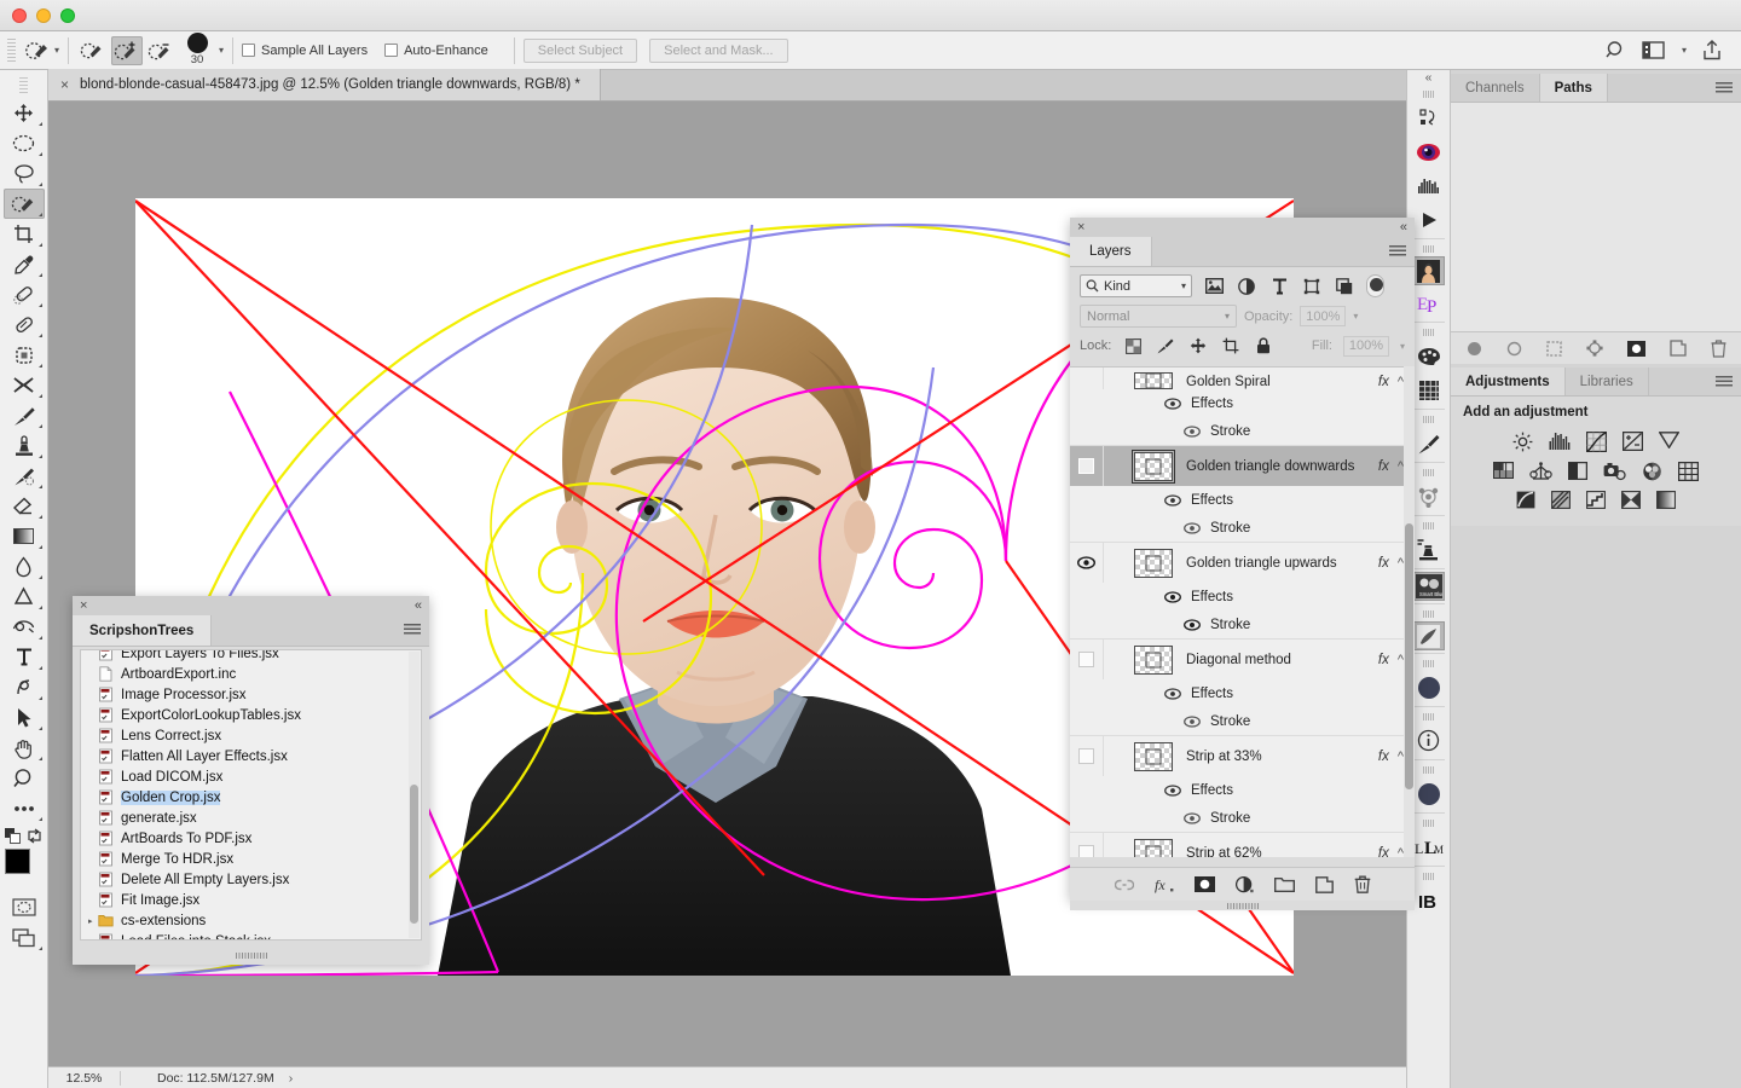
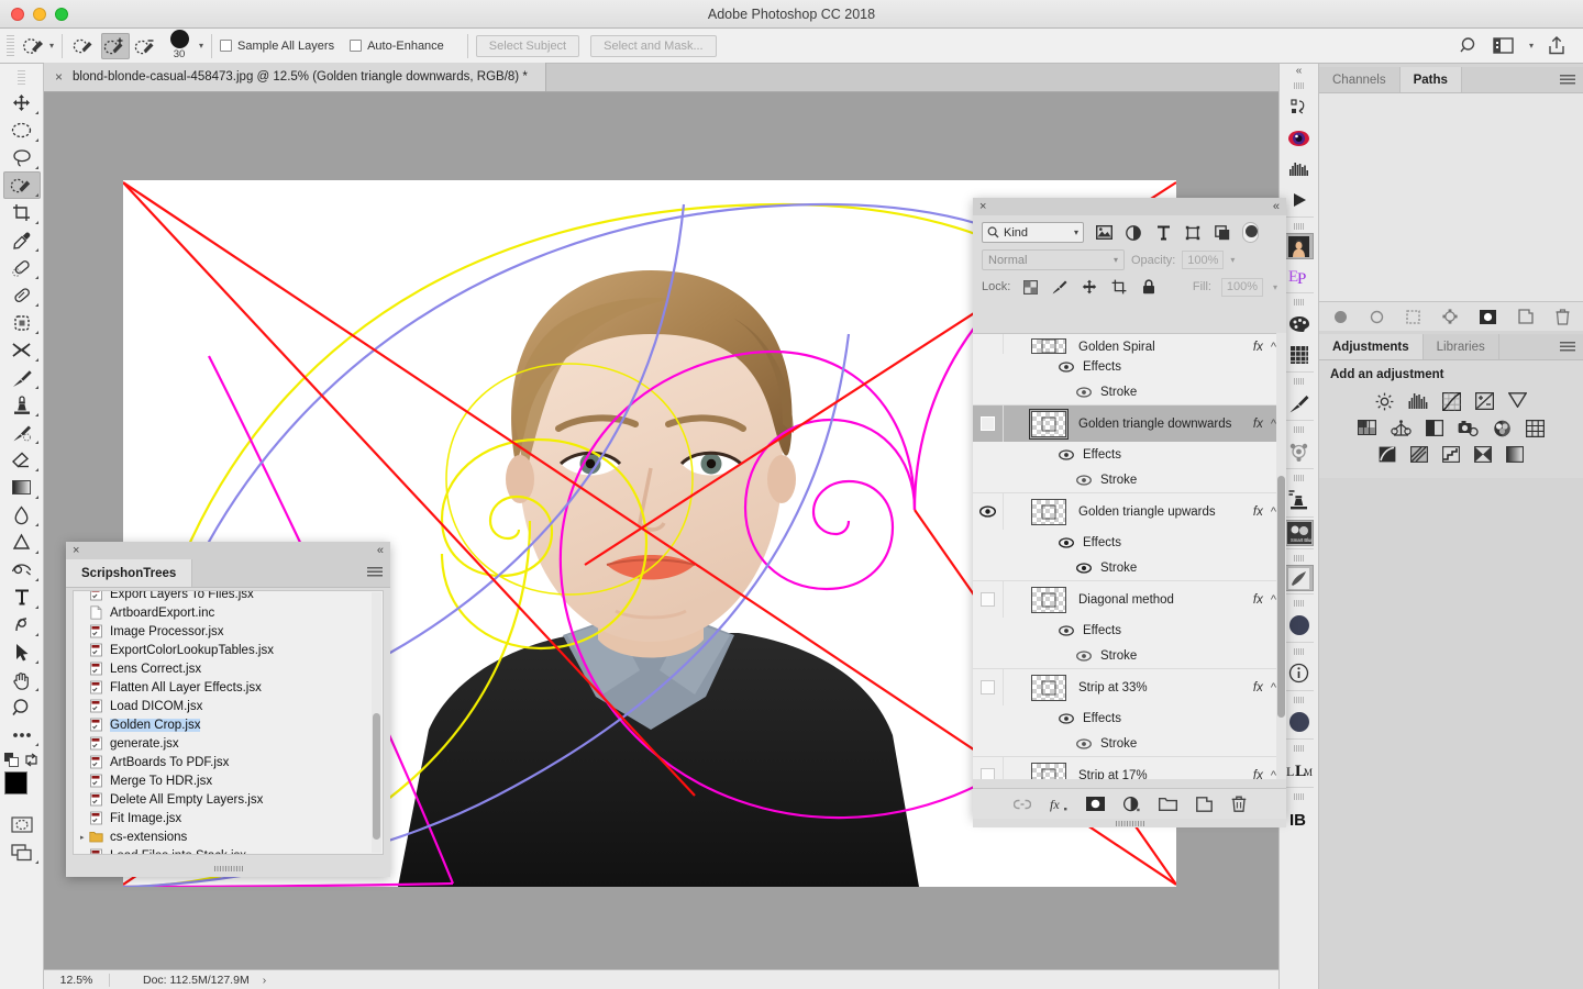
+ Adobe Photoshop CC 2018
  ▾
  30
  ▾
  Sample All Layers
  Auto-Enhance
  Select Subject
  Select and Mask...
  ▾
  ×
  blond-blonde-casual-458473.jpg @ 12.5% (Golden triangle downwards, RGB/8) *
  12.5%
  Doc: 112.5M/127.9M
  ›
  «
  E
  P
  L
  L
  M
  IB
  Channels
  Paths
  Adjustments
  Libraries
  Add an adjustment
  ×
  «
- Layers
  Kind
  ▾
  Normal
  ▾
  Opacity:
  100%
  ▾
  Lock:
  Fill:
  100%
  ▾
  Golden Spiral
  fx
  ^
  Effects
  Stroke
  Golden triangle downwards
  fx
  ^
  Effects
  Stroke
  Golden triangle upwards
  fx
  ^
  Effects
  Stroke
  Diagonal method
  fx
  ^
  Effects
  Stroke
  Strip at 33%
  fx
  ^
  Effects
  Stroke
- Strip at 62%
+ Strip at 17%
  fx
  ^
  fx
  ×
  «
  ScripshonTrees
  Export Layers To Files.jsx
  ArtboardExport.inc
  Image Processor.jsx
  ExportColorLookupTables.jsx
  Lens Correct.jsx
  Flatten All Layer Effects.jsx
  Load DICOM.jsx
  Golden Crop.jsx
  generate.jsx
  ArtBoards To PDF.jsx
  Merge To HDR.jsx
  Delete All Empty Layers.jsx
  Fit Image.jsx
  cs-extensions
